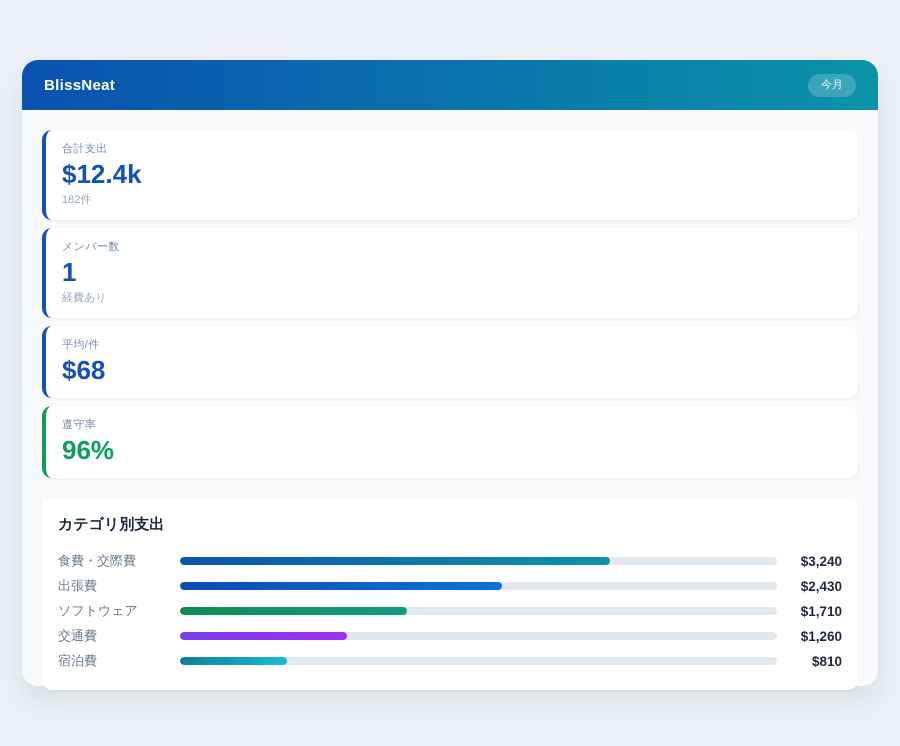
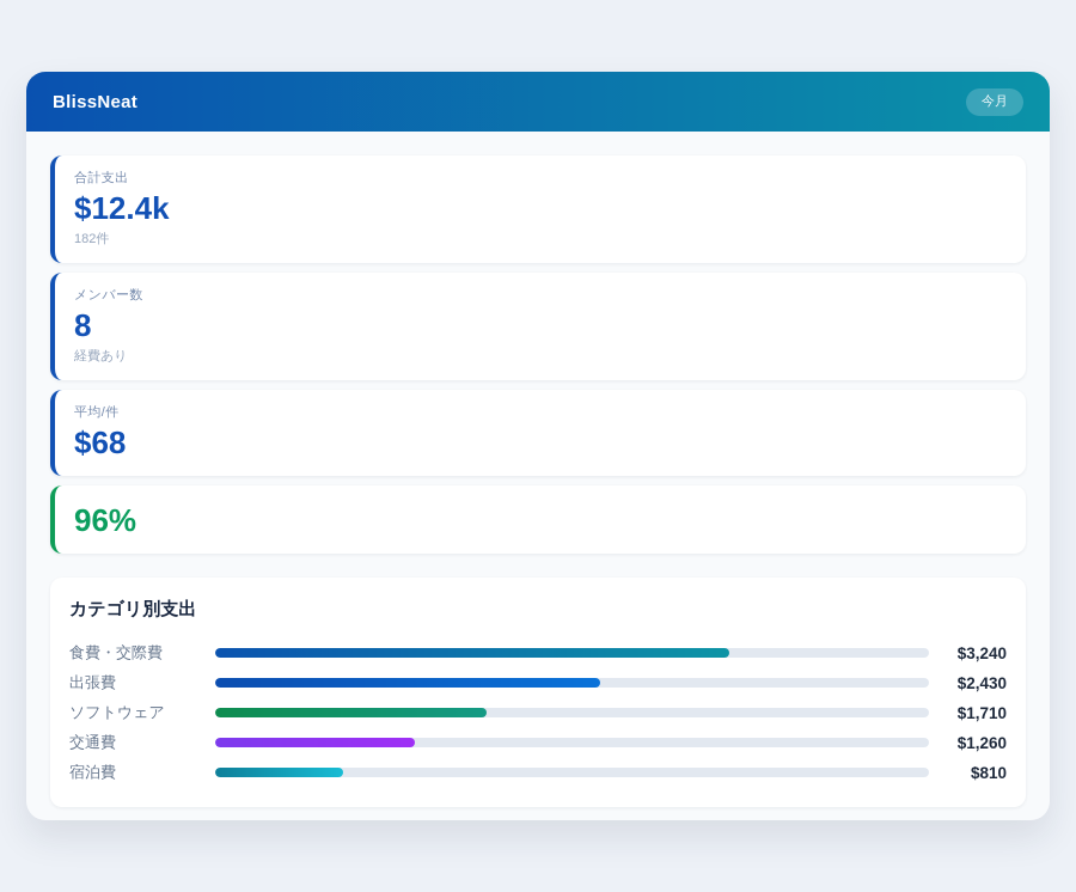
  BlissNeat
  今月
  合計支出
  $12.4k
  182件
  メンバー数
- 1
+ 8
  経費あり
  平均/件
  $68
- 遵守率
  96%
  カテゴリ別支出
  食費・交際費
  $3,240
  出張費
  $2,430
  ソフトウェア
  $1,710
  交通費
  $1,260
  宿泊費
  $810
